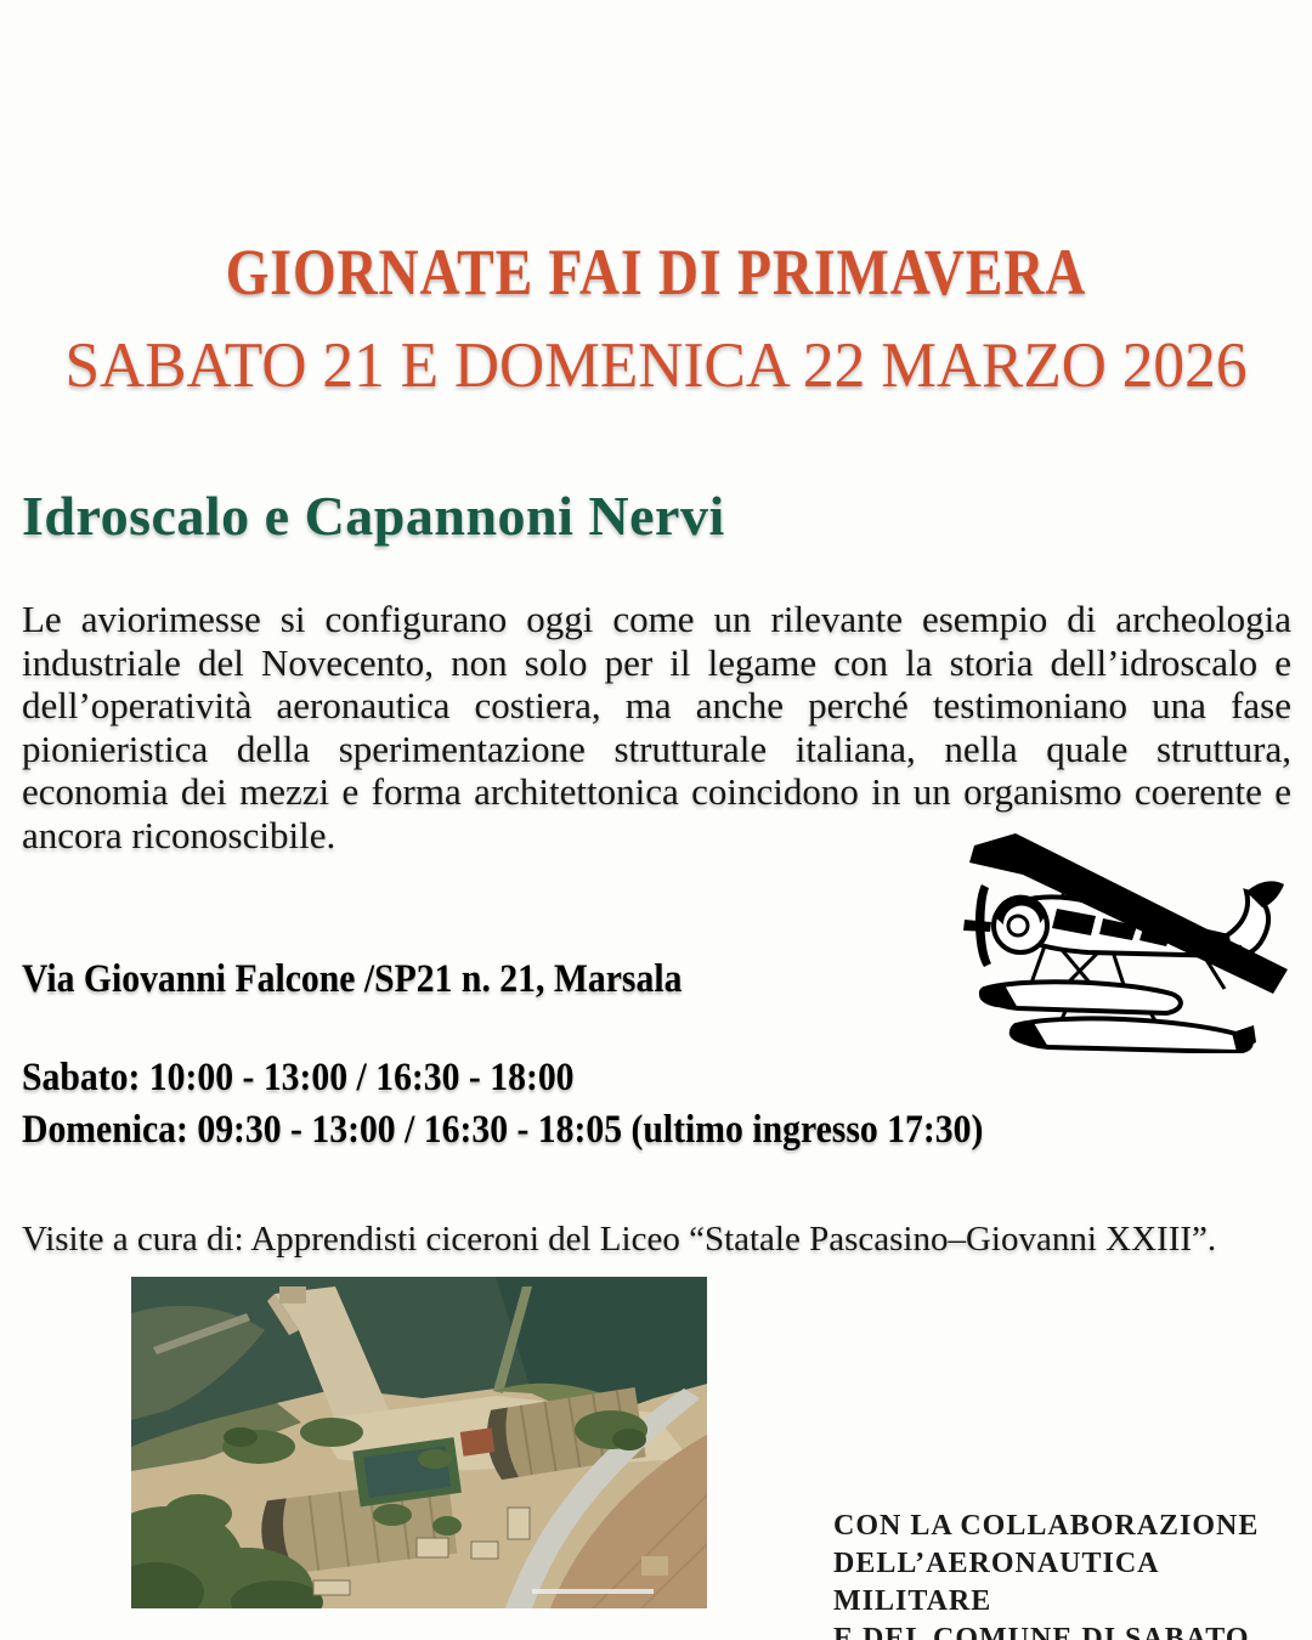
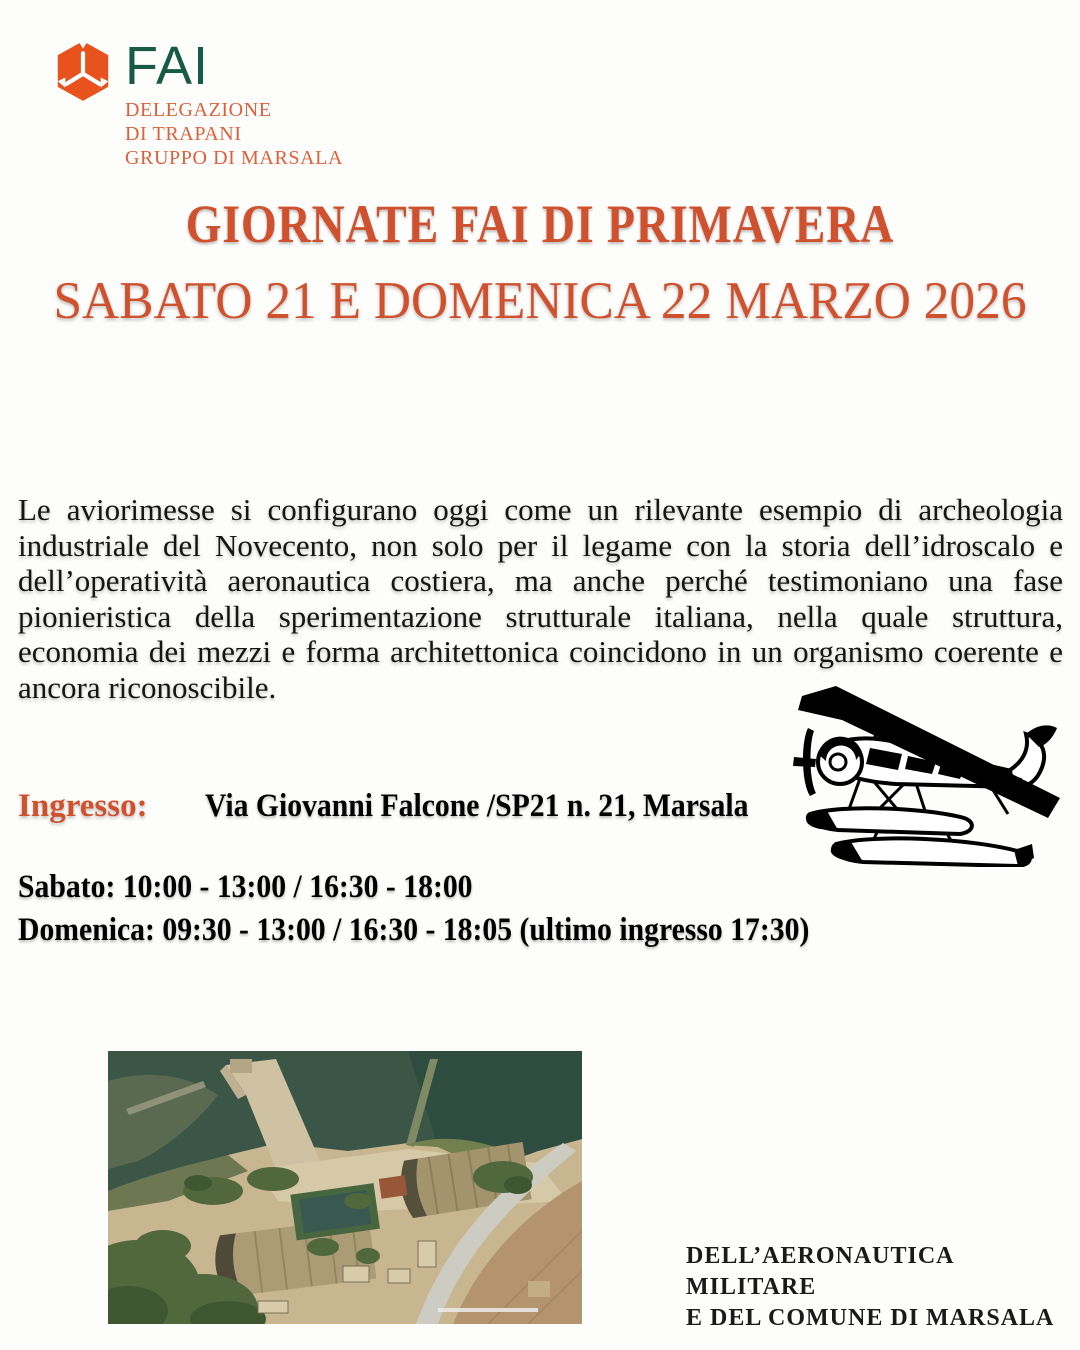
+ FAI
+ DELEGAZIONE
+ DI TRAPANI
+ GRUPPO DI MARSALA
  GIORNATE FAI DI PRIMAVERA
  SABATO 21 E DOMENICA 22 MARZO 2026
- Idroscalo e Capannoni Nervi
  Le aviorimesse si configurano oggi come un rilevante esempio di archeologia industriale del Novecento, non solo per il legame con la storia dell’idroscalo e dell’operatività aeronautica costiera, ma anche perché testimoniano una fase pionieristica della sperimentazione strutturale italiana, nella quale struttura, economia dei mezzi e forma architettonica coincidono in un organismo coerente e ancora riconoscibile.
+ Ingresso:
  Via Giovanni Falcone /SP21 n. 21, Marsala
  Sabato: 10:00 - 13:00 / 16:30 - 18:00
  Domenica: 09:30 - 13:00 / 16:30 - 18:05 (ultimo ingresso 17:30)
- Visite a cura di: Apprendisti ciceroni del Liceo “Statale Pascasino–Giovanni XXIII”.
- CON LA COLLABORAZIONE
  DELL’AERONAUTICA MILITARE
- E DEL COMUNE DI SABATO
+ E DEL COMUNE DI MARSALA
